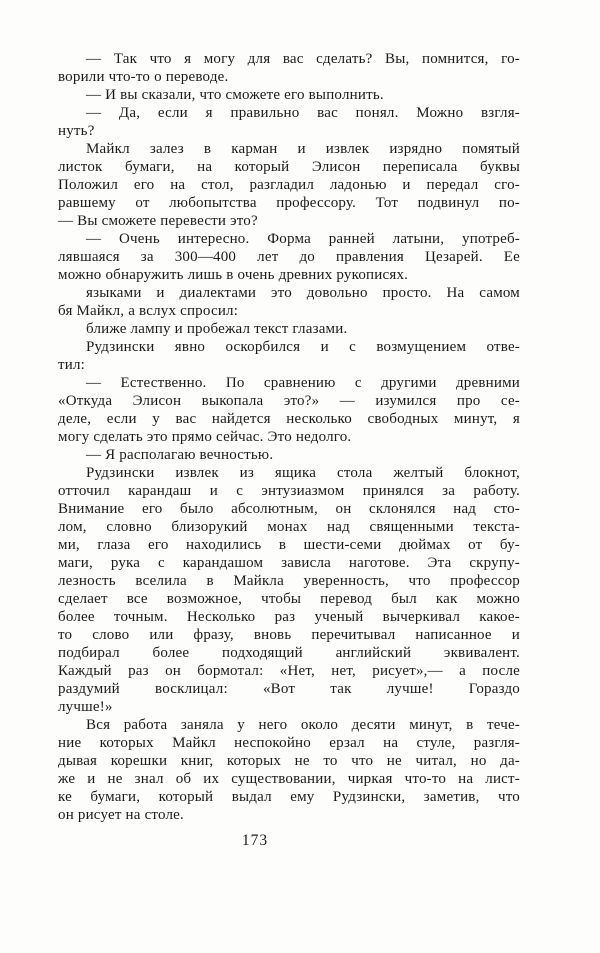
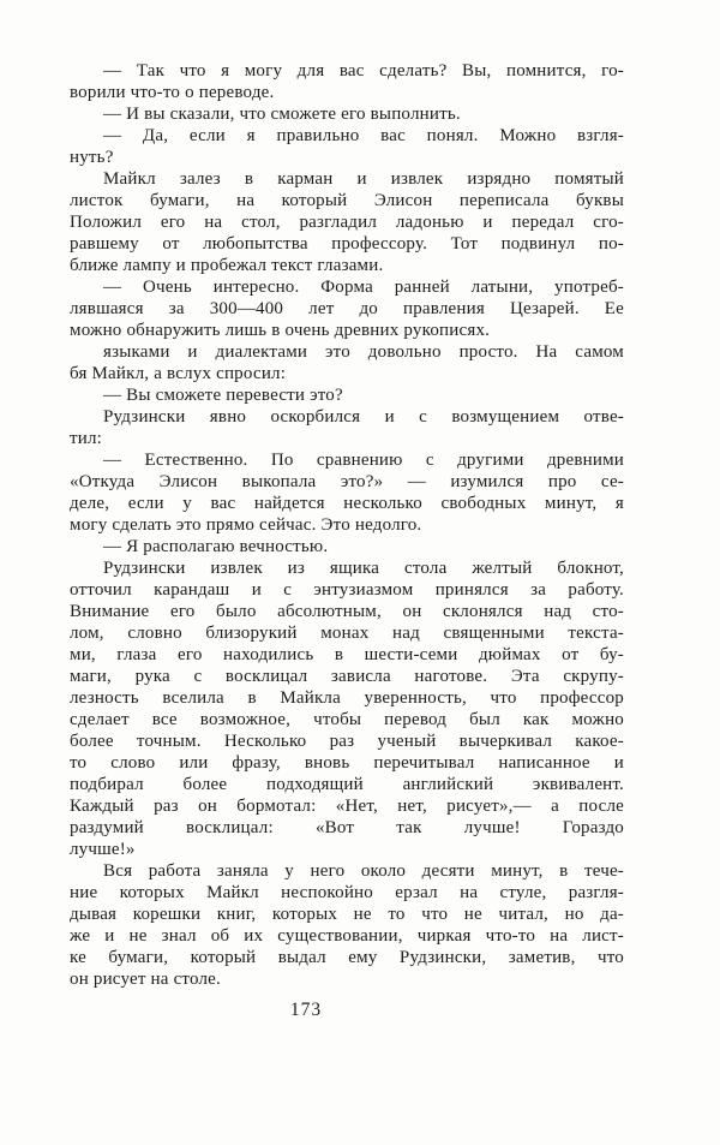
  — Так что я могу для вас сделать? Вы, помнится, го-
  ворили что-то о переводе.
  — И вы сказали, что сможете его выполнить.
  — Да, если я правильно вас понял. Можно взгля-
  нуть?
  Майкл залез в карман и извлек изрядно помятый
  листок бумаги, на который Элисон переписала буквы
  Положил его на стол, разгладил ладонью и передал сго-
  равшему от любопытства профессору. Тот подвинул по-
- — Вы сможете перевести это?
+ ближе лампу и пробежал текст глазами.
  — Очень интересно. Форма ранней латыни, употреб-
  лявшаяся за 300—400 лет до правления Цезарей. Ее
  можно обнаружить лишь в очень древних рукописях.
  языками и диалектами это довольно просто. На самом
  бя Майкл, а вслух спросил:
- ближе лампу и пробежал текст глазами.
+ — Вы сможете перевести это?
  Рудзински явно оскорбился и с возмущением отве-
  тил:
  — Естественно. По сравнению с другими древними
  «Откуда Элисон выкопала это?» — изумился про се-
  деле, если у вас найдется несколько свободных минут, я
  могу сделать это прямо сейчас. Это недолго.
  — Я располагаю вечностью.
  Рудзински извлек из ящика стола желтый блокнот,
  отточил карандаш и с энтузиазмом принялся за работу.
  Внимание его было абсолютным, он склонялся над сто-
  лом, словно близорукий монах над священными текста-
  ми, глаза его находились в шести-семи дюймах от бу-
- маги, рука с карандашом зависла наготове. Эта скрупу-
+ маги, рука с восклицал зависла наготове. Эта скрупу-
  лезность вселила в Майкла уверенность, что профессор
  сделает все возможное, чтобы перевод был как можно
  более точным. Несколько раз ученый вычеркивал какое-
  то слово или фразу, вновь перечитывал написанное и
  подбирал более подходящий английский эквивалент.
  Каждый раз он бормотал: «Нет, нет, рисует»,— а после
  раздумий восклицал: «Вот так лучше! Гораздо
  лучше!»
  Вся работа заняла у него около десяти минут, в тече-
  ние которых Майкл неспокойно ерзал на стуле, разгля-
  дывая корешки книг, которых не то что не читал, но да-
  же и не знал об их существовании, чиркая что-то на лист-
  ке бумаги, который выдал ему Рудзински, заметив, что
  он рисует на столе.
  173
